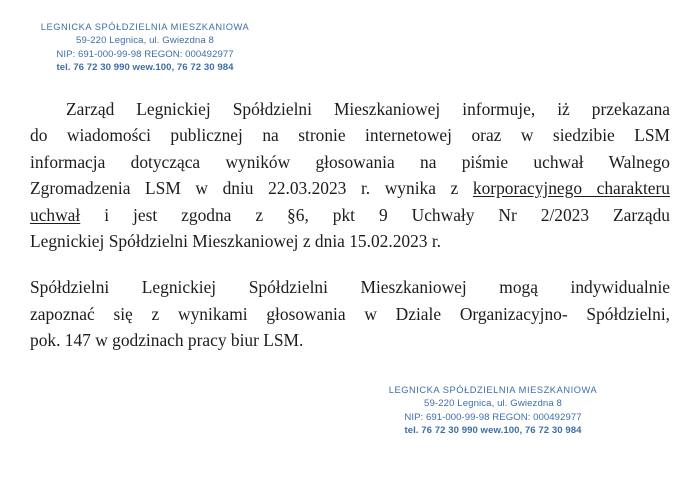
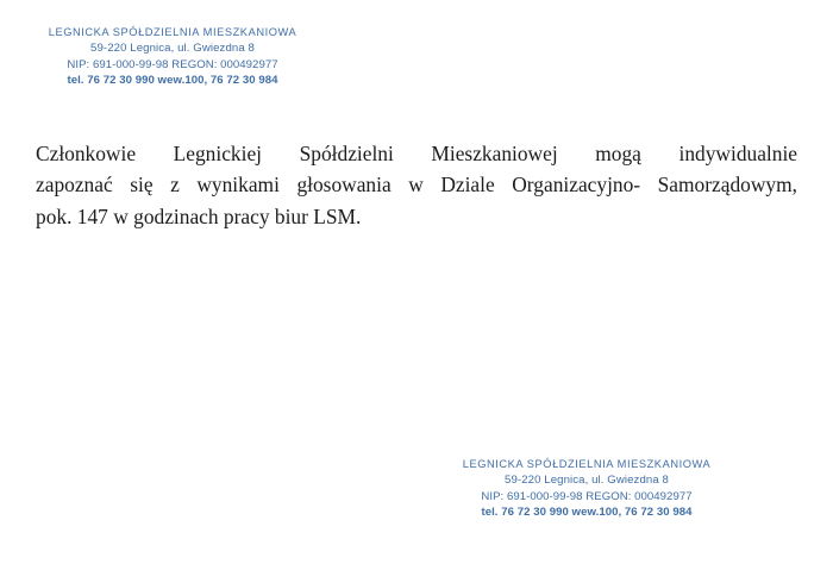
  LEGNICKA SPÓŁDZIELNIA MIESZKANIOWA
  59-220 Legnica, ul. Gwiezdna 8
  NIP: 691-000-99-98 REGON: 000492977
  tel. 76 72 30 990 wew.100, 76 72 30 984
- Zarząd Legnickiej Spółdzielni Mieszkaniowej informuje, iż przekazana
- do wiadomości publicznej na stronie internetowej oraz w siedzibie LSM
- informacja dotycząca wyników głosowania na piśmie uchwał Walnego
- Zgromadzenia LSM w dniu 22.03.2023 r. wynika z korporacyjnego charakteru
- uchwał i jest zgodna z §6, pkt 9 Uchwały Nr 2/2023 Zarządu
- Legnickiej Spółdzielni Mieszkaniowej z dnia 15.02.2023 r.
- Spółdzielni Legnickiej Spółdzielni Mieszkaniowej mogą indywidualnie
+ Członkowie Legnickiej Spółdzielni Mieszkaniowej mogą indywidualnie
- zapoznać się z wynikami głosowania w Dziale Organizacyjno- Spółdzielni,
+ zapoznać się z wynikami głosowania w Dziale Organizacyjno- Samorządowym,
  pok. 147 w godzinach pracy biur LSM.
  LEGNICKA SPÓŁDZIELNIA MIESZKANIOWA
  59-220 Legnica, ul. Gwiezdna 8
  NIP: 691-000-99-98 REGON: 000492977
  tel. 76 72 30 990 wew.100, 76 72 30 984
